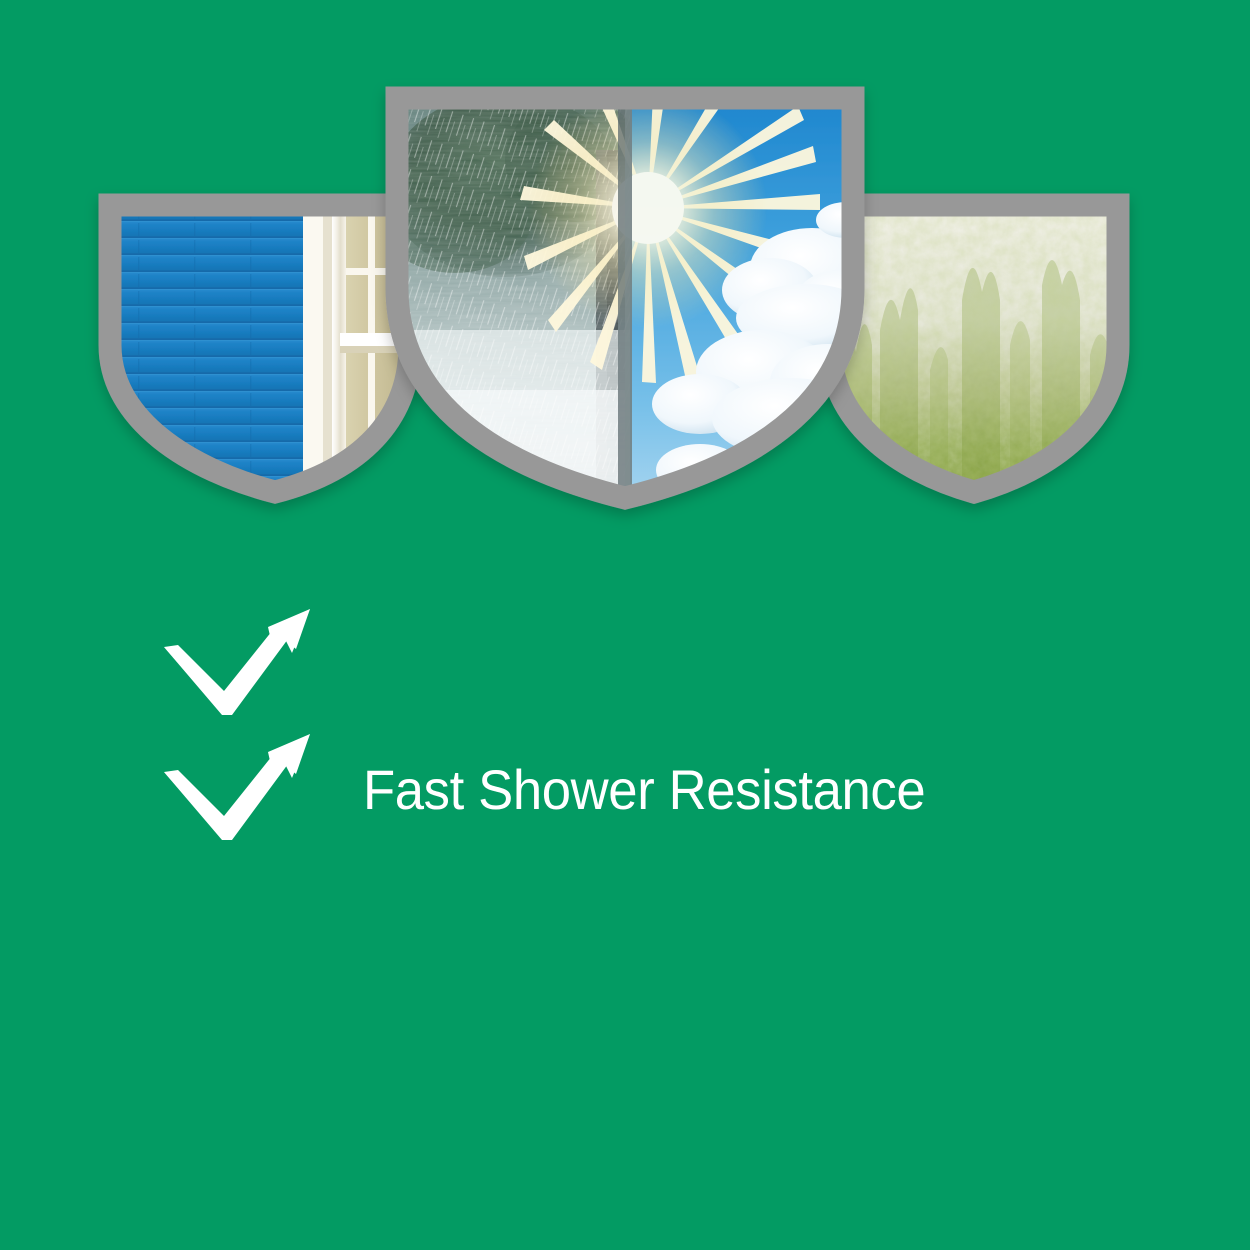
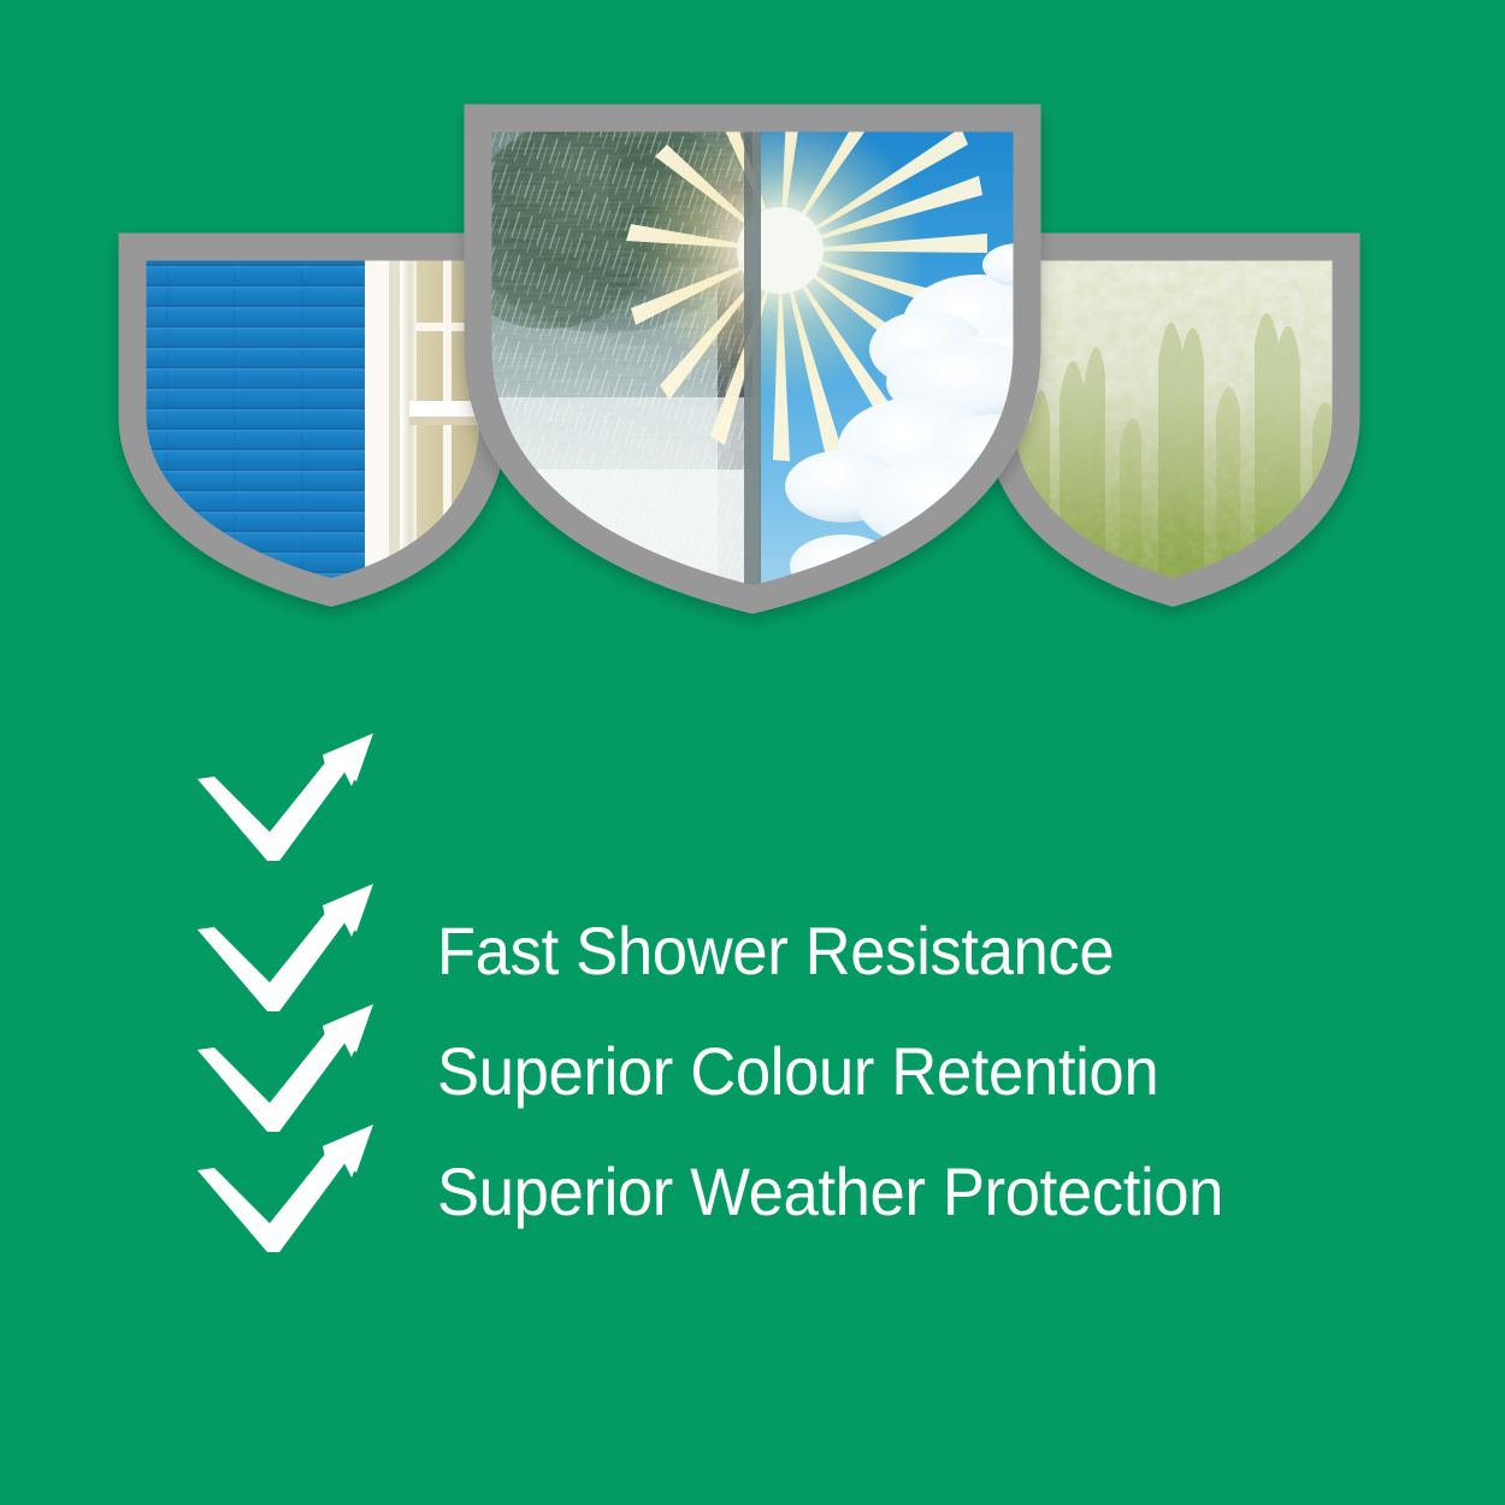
  Fast Shower Resistance
+ Superior Colour Retention
+ Superior Weather Protection
